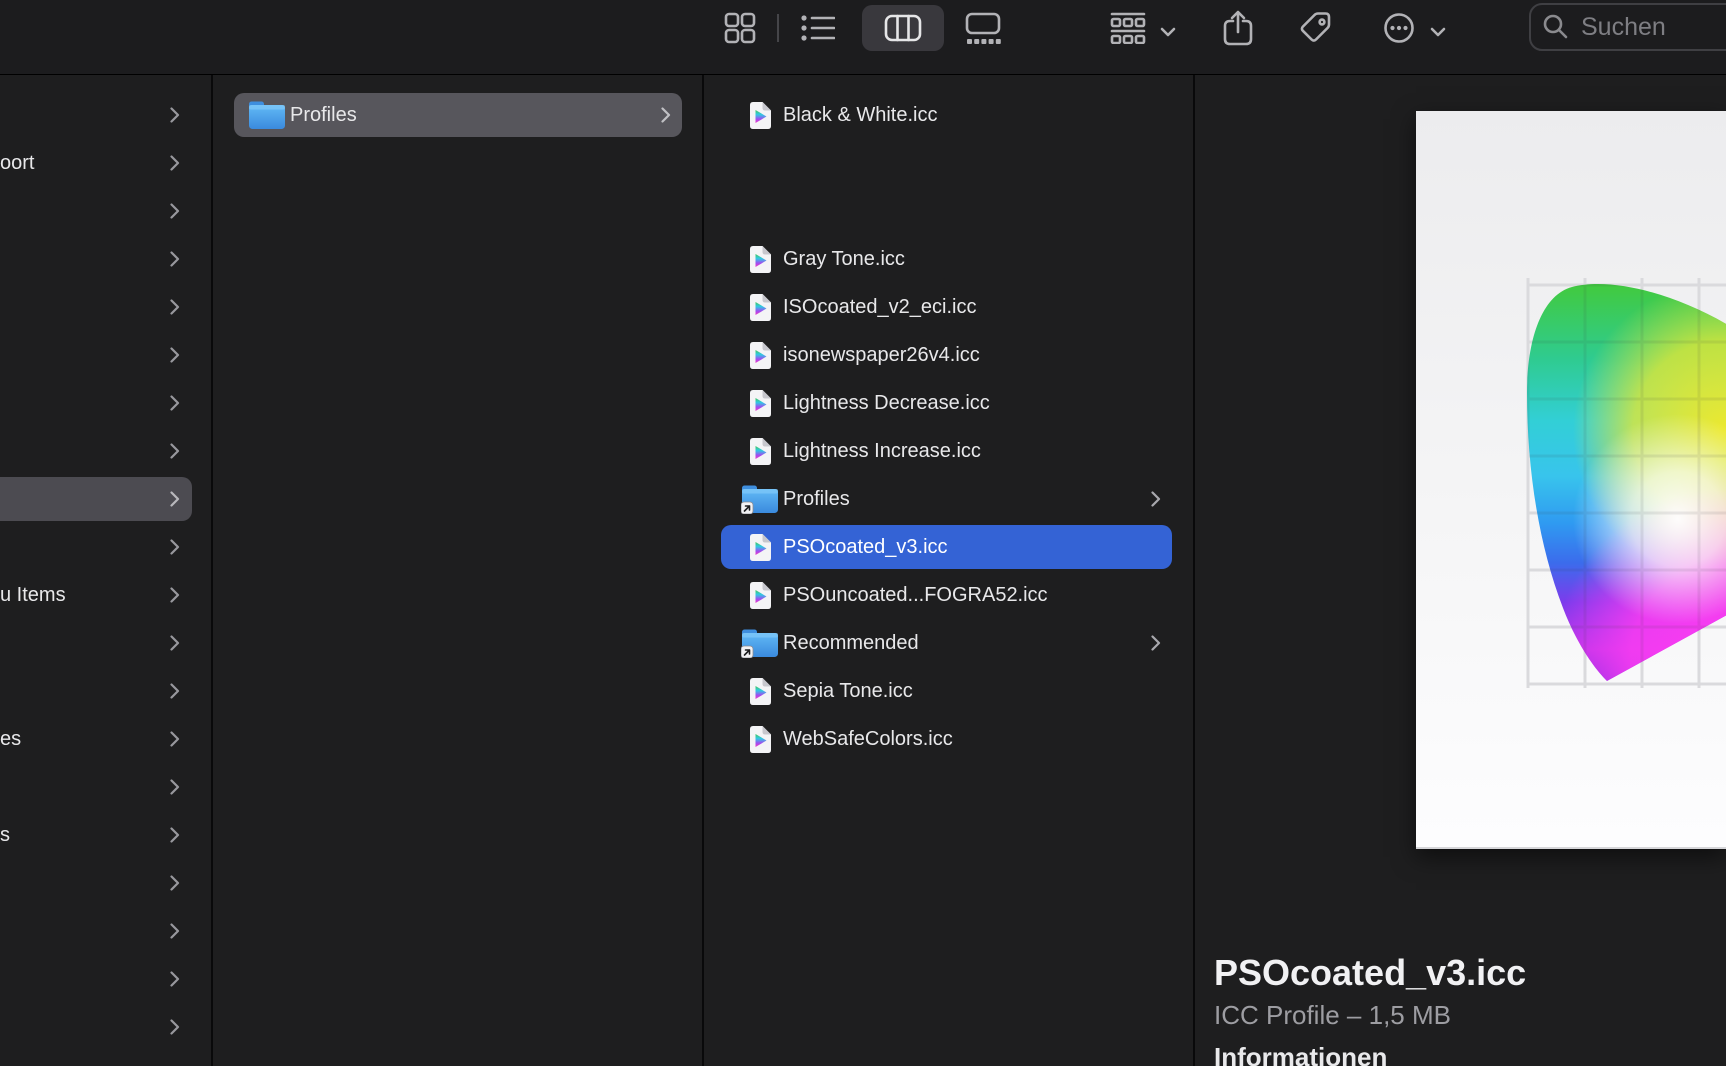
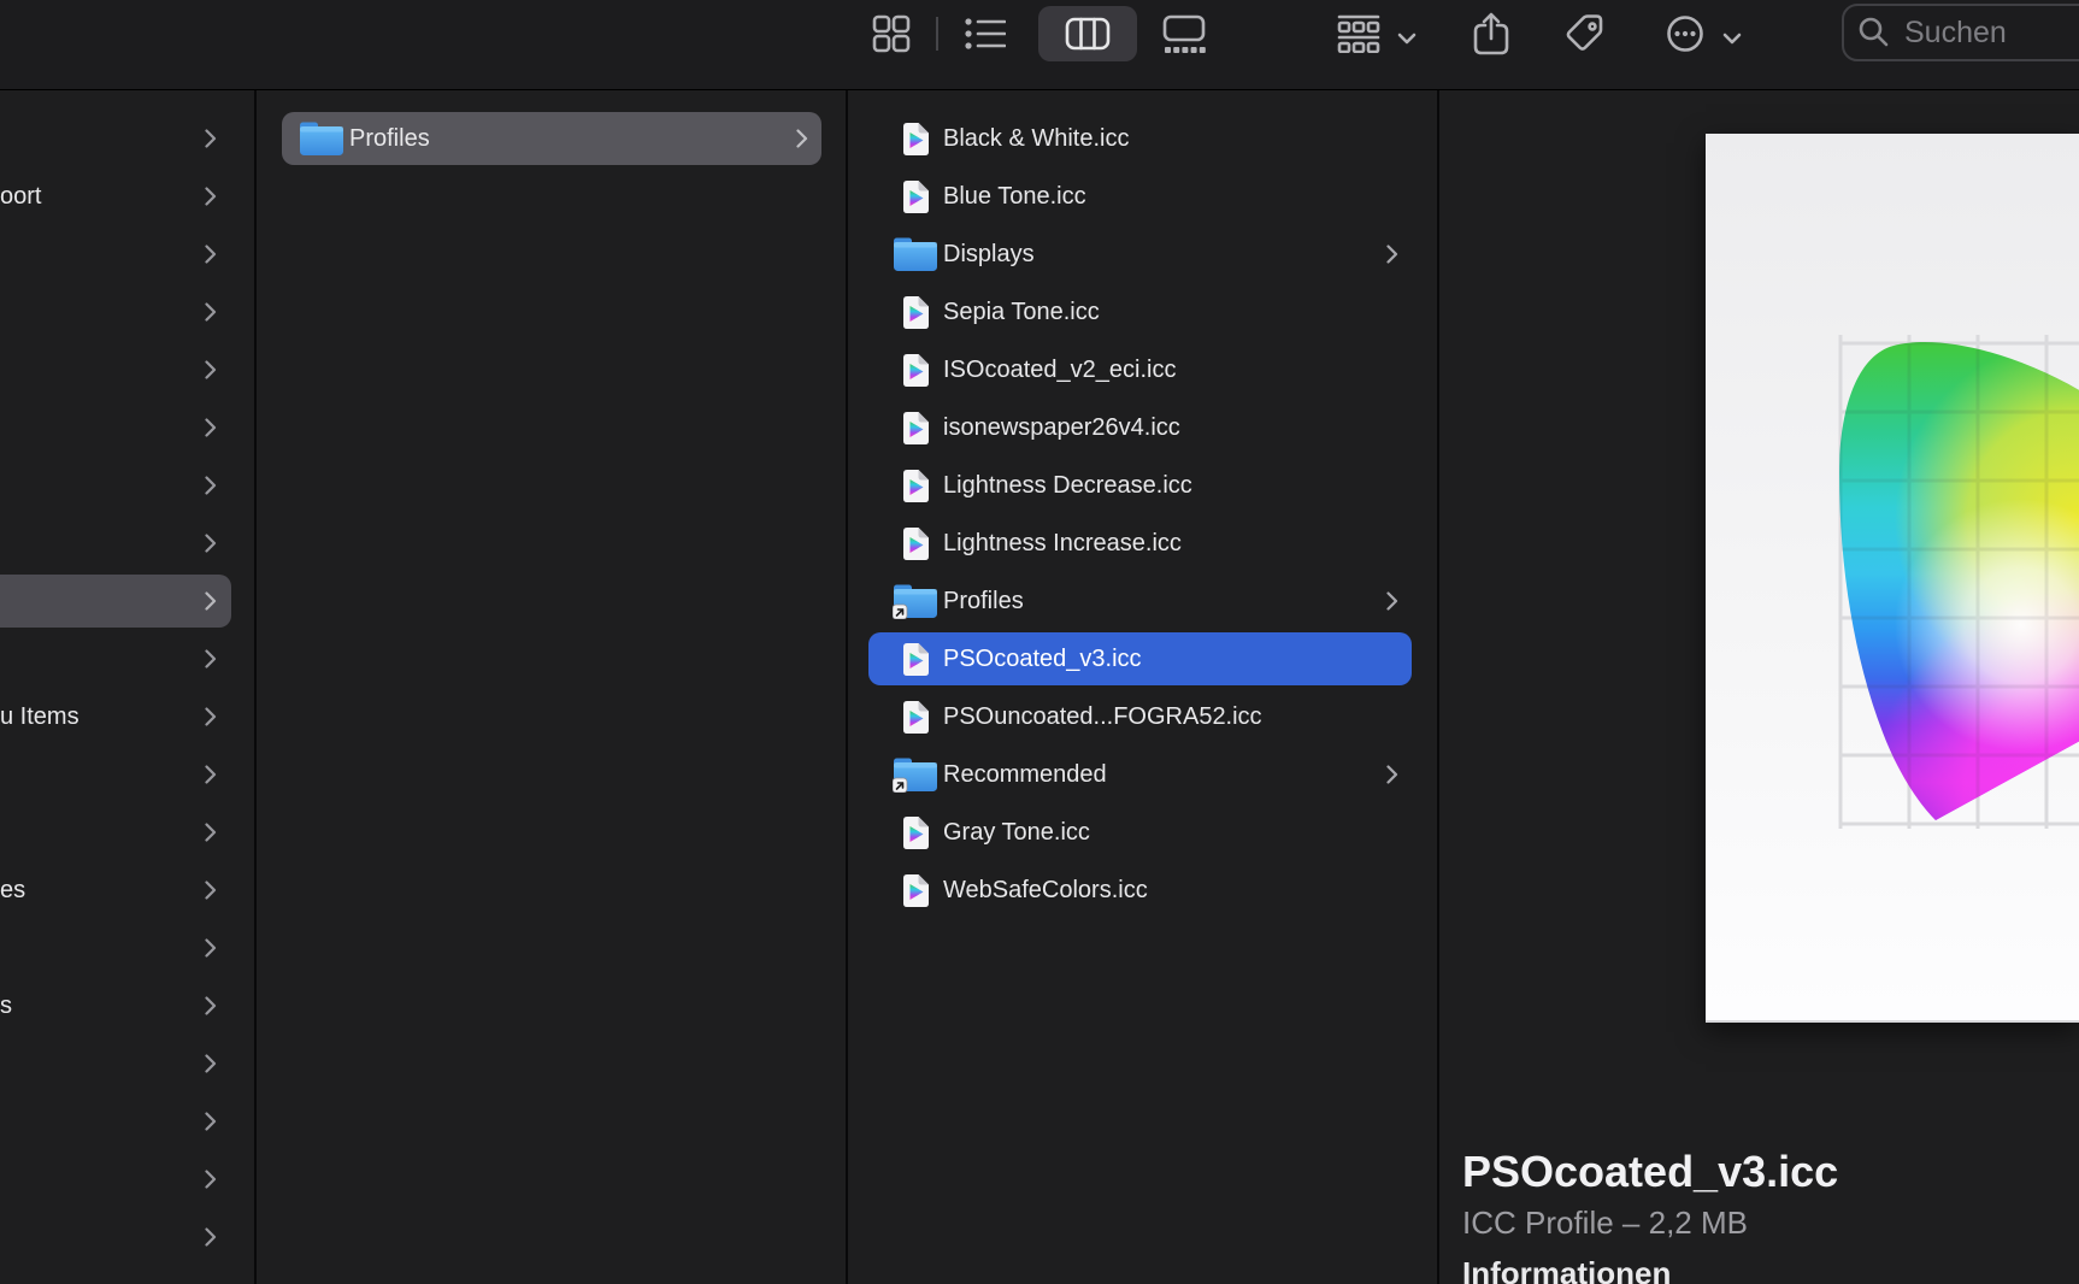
  Suchen
  oort
  u Items
  es
  s
  Profiles
  Black & White.icc
+ Blue Tone.icc
+ Displays
- Gray Tone.icc
+ Sepia Tone.icc
  ISOcoated_v2_eci.icc
  isonewspaper26v4.icc
  Lightness Decrease.icc
  Lightness Increase.icc
  Profiles
  PSOcoated_v3.icc
  PSOuncoated...FOGRA52.icc
  Recommended
- Sepia Tone.icc
+ Gray Tone.icc
  WebSafeColors.icc
  PSOcoated_v3.icc
- ICC Profile – 1,5 MB
+ ICC Profile – 2,2 MB
  Informationen
